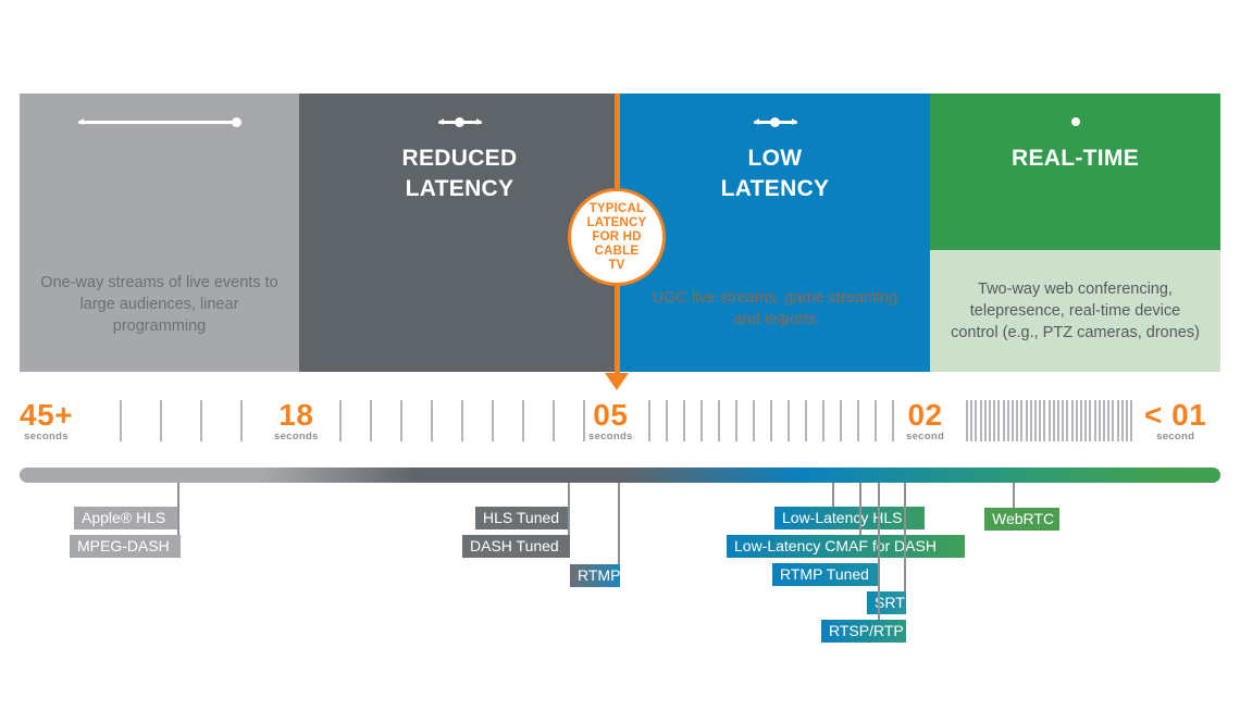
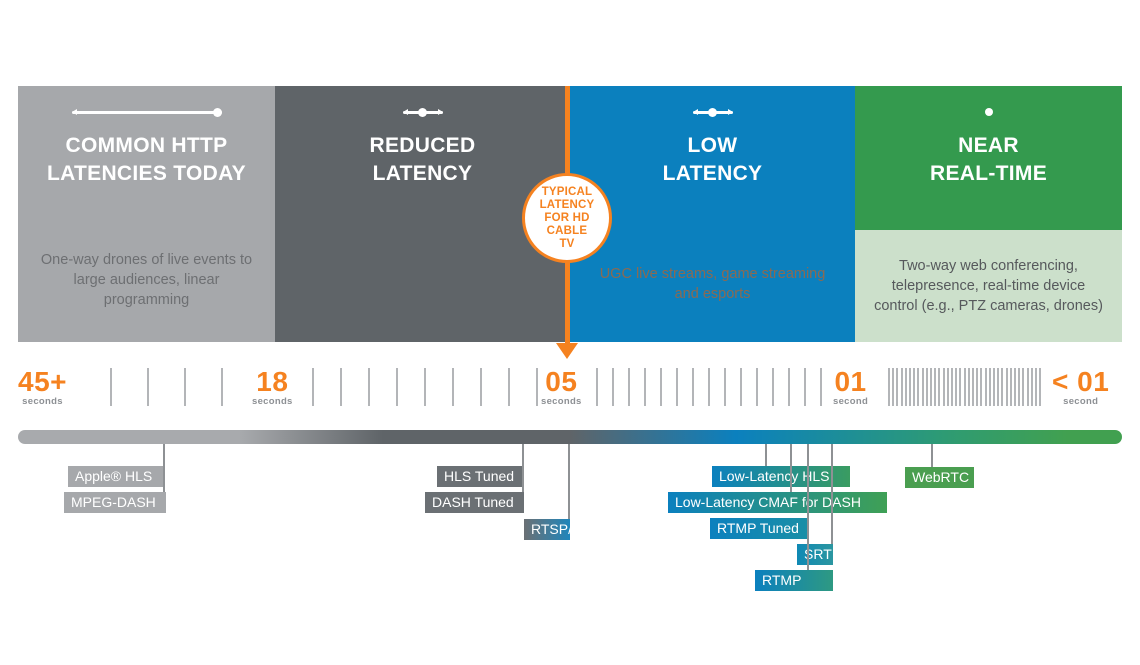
+ COMMON HTTP
+ LATENCIES TODAY
- One-way streams of live events to large audiences, linear programming
+ One-way drones of live events to large audiences, linear programming
  REDUCED
  LATENCY
  LOW
  LATENCY
  UGC live streams, game streaming and esports
+ NEAR
  REAL-TIME
  Two-way web conferencing, telepresence, real-time device control (e.g., PTZ cameras, drones)
  TYPICAL
  LATENCY
  FOR HD
  CABLE
  TV
  45+
  seconds
  18
  seconds
  05
  seconds
- 02
+ 01
  second
  < 01
  second
  Apple® HLS
  MPEG-DASH
  HLS Tuned
  DASH Tuned
- RTMP
+ RTSP/RTP
  Low-LatencyLS
  Low-Latency CMAF for DASH
  RTMP Tuned
- RTSP/RTP
+ RTMP
  WebRTC
